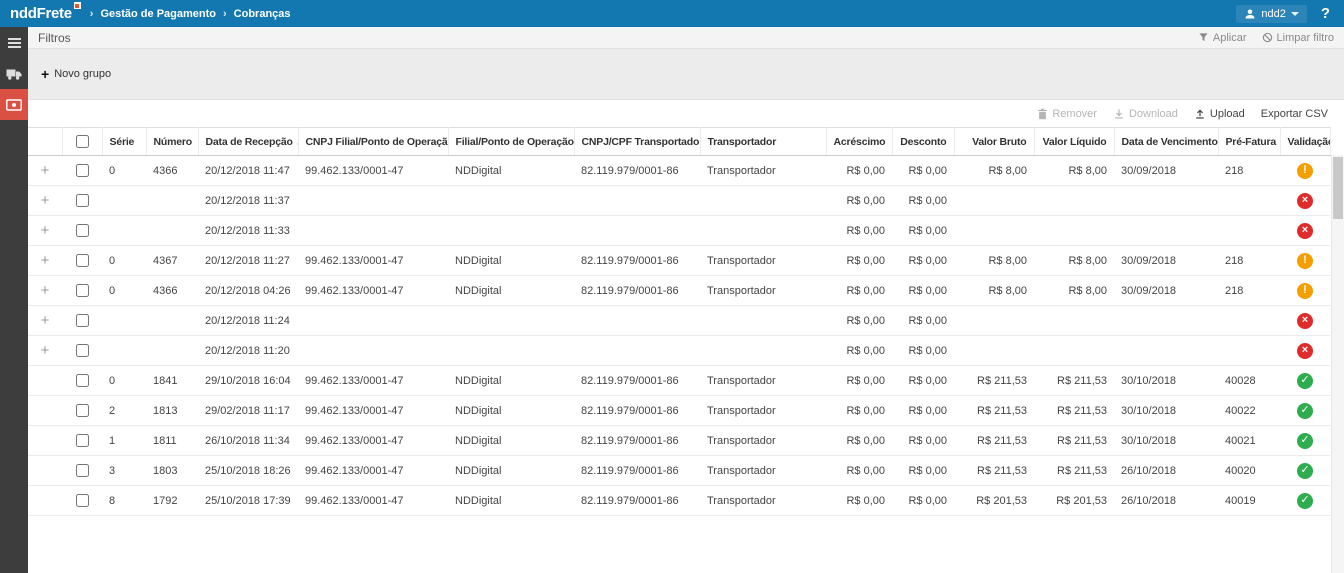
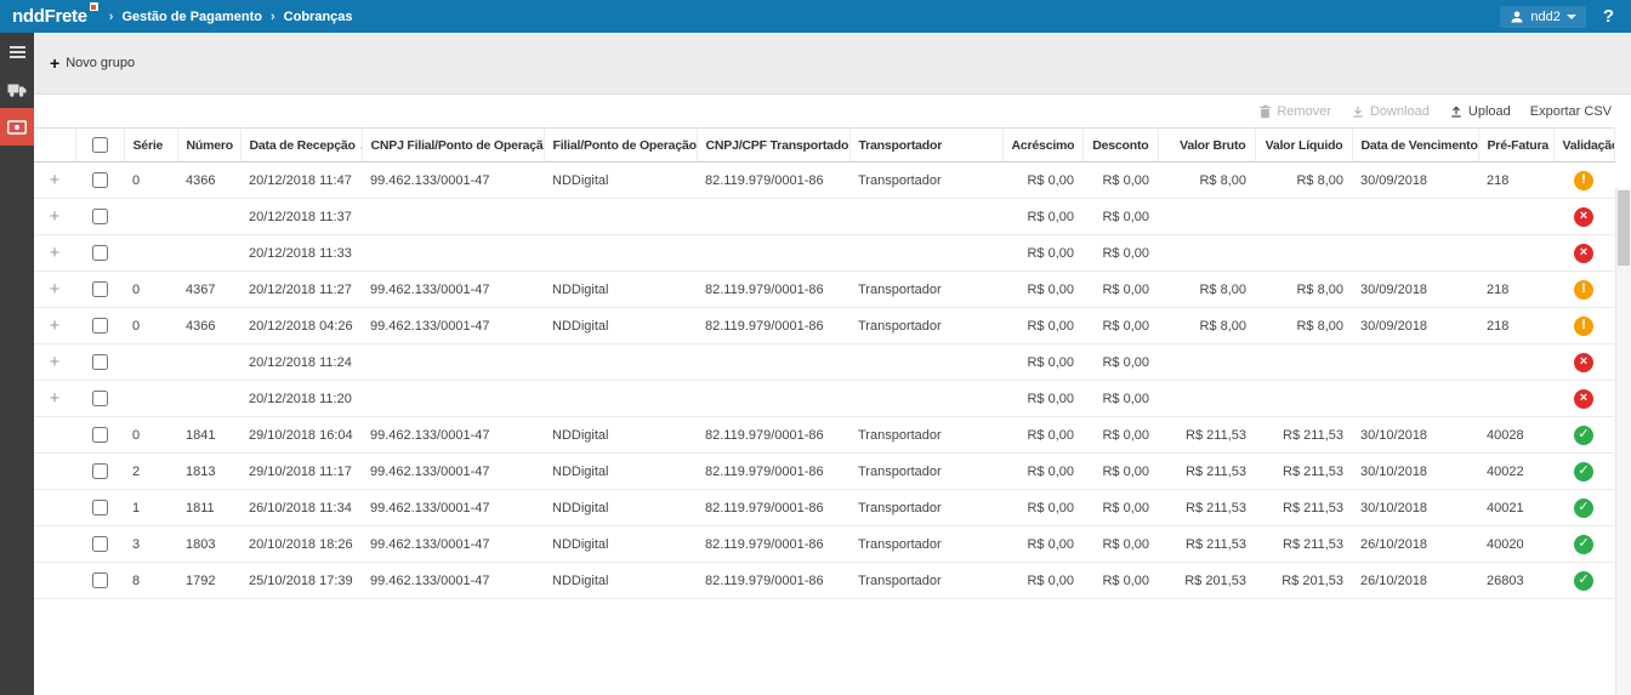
  nddFrete
  ›
  Gestão de Pagamento
  ›
  Cobranças
  ndd2
  ?
- Filtros
- Aplicar
- Limpar filtro
  +
  Novo grupo
  Remover
  Download
  Upload
  Exportar CSV
  		Série	Número	Data de Recepção	CNPJ Filial/Ponto de Operaçã	Filial/Ponto de Operação	CNPJ/CPF Transportado	Transportador	Acréscimo	Desconto	Valor Bruto	Valor Líquido	Data de Vencimento	Pré-Fatura	Validaçã
  +		0	4366	20/12/2018 11:47	99.462.133/0001-47	NDDigital	82.119.979/0001-86	Transportador	R$ 0,00	R$ 0,00	R$ 8,00	R$ 8,00	30/09/2018	218	!
  +				20/12/2018 11:37					R$ 0,00	R$ 0,00					×
  +				20/12/2018 11:33					R$ 0,00	R$ 0,00					×
  +		0	4367	20/12/2018 11:27	99.462.133/0001-47	NDDigital	82.119.979/0001-86	Transportador	R$ 0,00	R$ 0,00	R$ 8,00	R$ 8,00	30/09/2018	218	!
  +		0	4366	20/12/2018 04:26	99.462.133/0001-47	NDDigital	82.119.979/0001-86	Transportador	R$ 0,00	R$ 0,00	R$ 8,00	R$ 8,00	30/09/2018	218	!
  +				20/12/2018 11:24					R$ 0,00	R$ 0,00					×
  +				20/12/2018 11:20					R$ 0,00	R$ 0,00					×
  		0	1841	29/10/2018 16:04	99.462.133/0001-47	NDDigital	82.119.979/0001-86	Transportador	R$ 0,00	R$ 0,00	R$ 211,53	R$ 211,53	30/10/2018	40028	✓
- 		2	1813	29/02/2018 11:17	99.462.133/0001-47	NDDigital	82.119.979/0001-86	Transportador	R$ 0,00	R$ 0,00	R$ 211,53	R$ 211,53	30/10/2018	40022	✓
+ 		2	1813	29/10/2018 11:17	99.462.133/0001-47	NDDigital	82.119.979/0001-86	Transportador	R$ 0,00	R$ 0,00	R$ 211,53	R$ 211,53	30/10/2018	40022	✓
  		1	1811	26/10/2018 11:34	99.462.133/0001-47	NDDigital	82.119.979/0001-86	Transportador	R$ 0,00	R$ 0,00	R$ 211,53	R$ 211,53	30/10/2018	40021	✓
- 		3	1803	25/10/2018 18:26	99.462.133/0001-47	NDDigital	82.119.979/0001-86	Transportador	R$ 0,00	R$ 0,00	R$ 211,53	R$ 211,53	26/10/2018	40020	✓
+ 		3	1803	20/10/2018 18:26	99.462.133/0001-47	NDDigital	82.119.979/0001-86	Transportador	R$ 0,00	R$ 0,00	R$ 211,53	R$ 211,53	26/10/2018	40020	✓
- 		8	1792	25/10/2018 17:39	99.462.133/0001-47	NDDigital	82.119.979/0001-86	Transportador	R$ 0,00	R$ 0,00	R$ 201,53	R$ 201,53	26/10/2018	40019	✓
+ 		8	1792	25/10/2018 17:39	99.462.133/0001-47	NDDigital	82.119.979/0001-86	Transportador	R$ 0,00	R$ 0,00	R$ 201,53	R$ 201,53	26/10/2018	26803	✓
